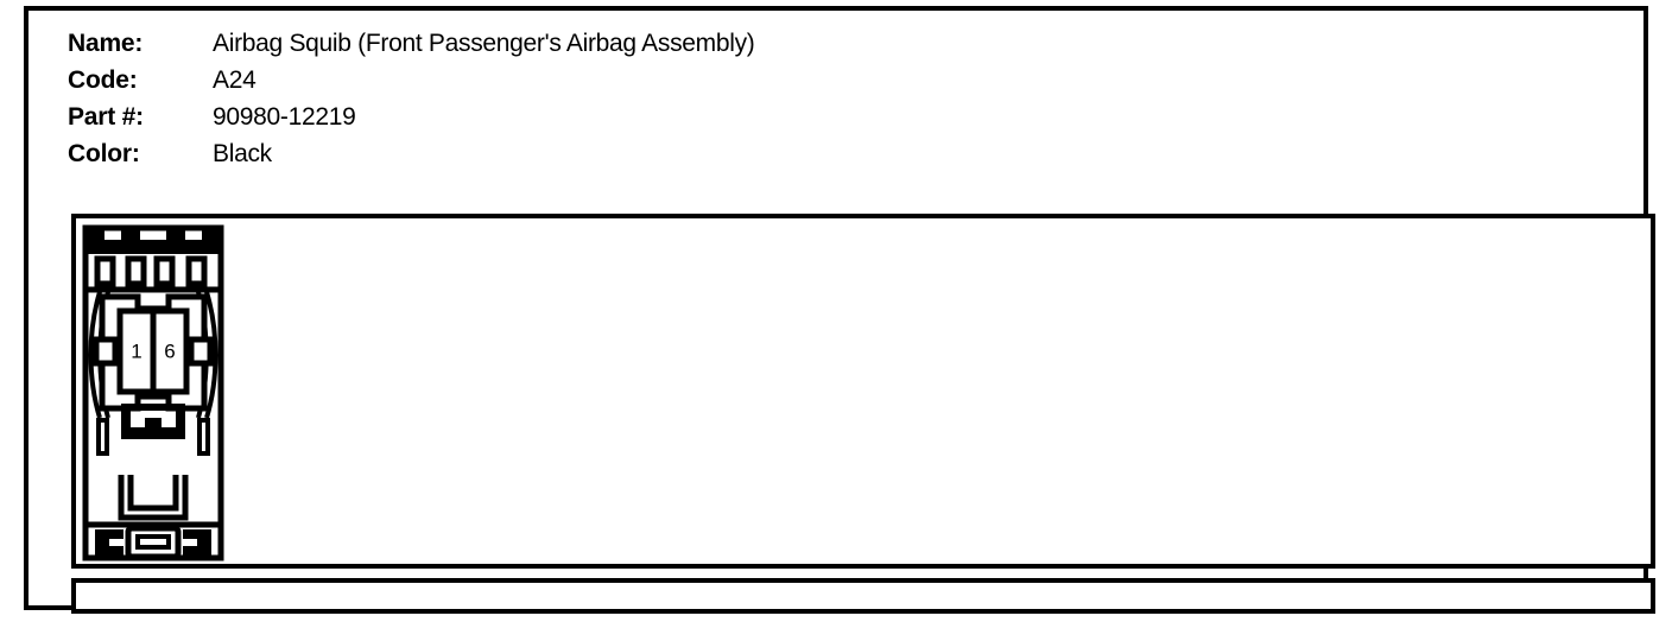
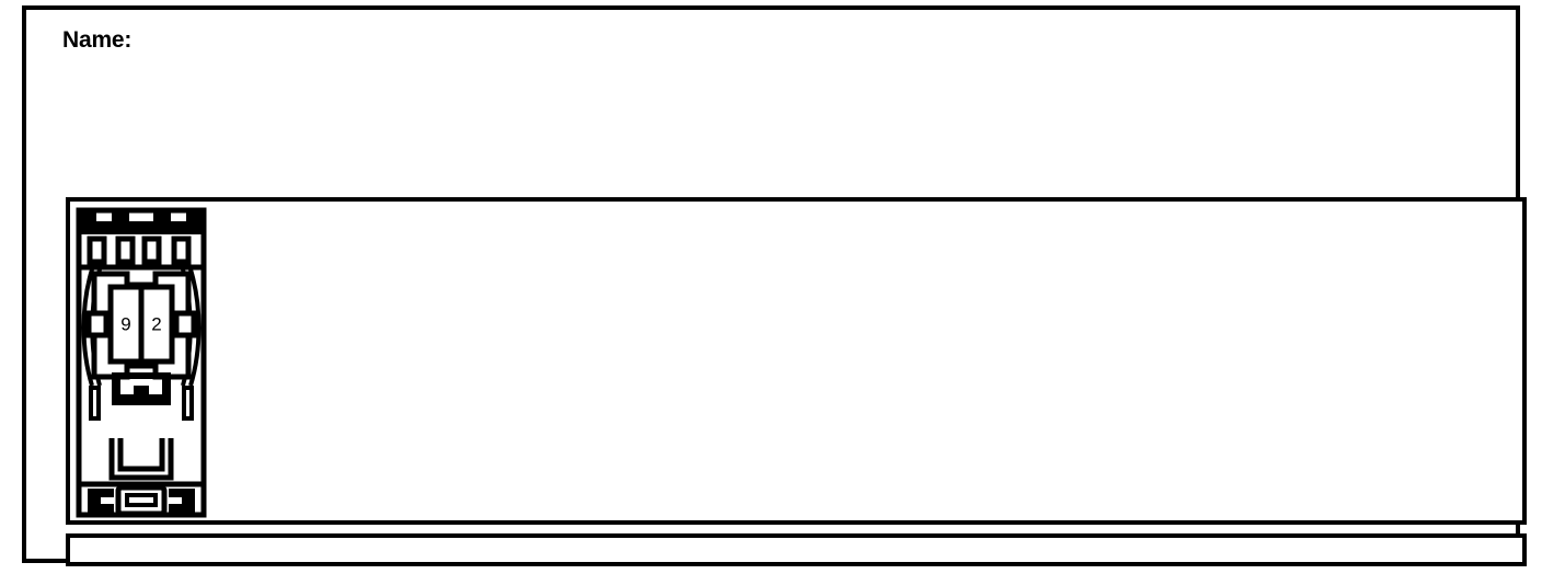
  Name:
- Airbag Squib (Front Passenger's Airbag Assembly)
- Code:
- A24
- Part #:
- 90980-12219
- Color:
- Black
- 1
+ 9
- 6
+ 2
